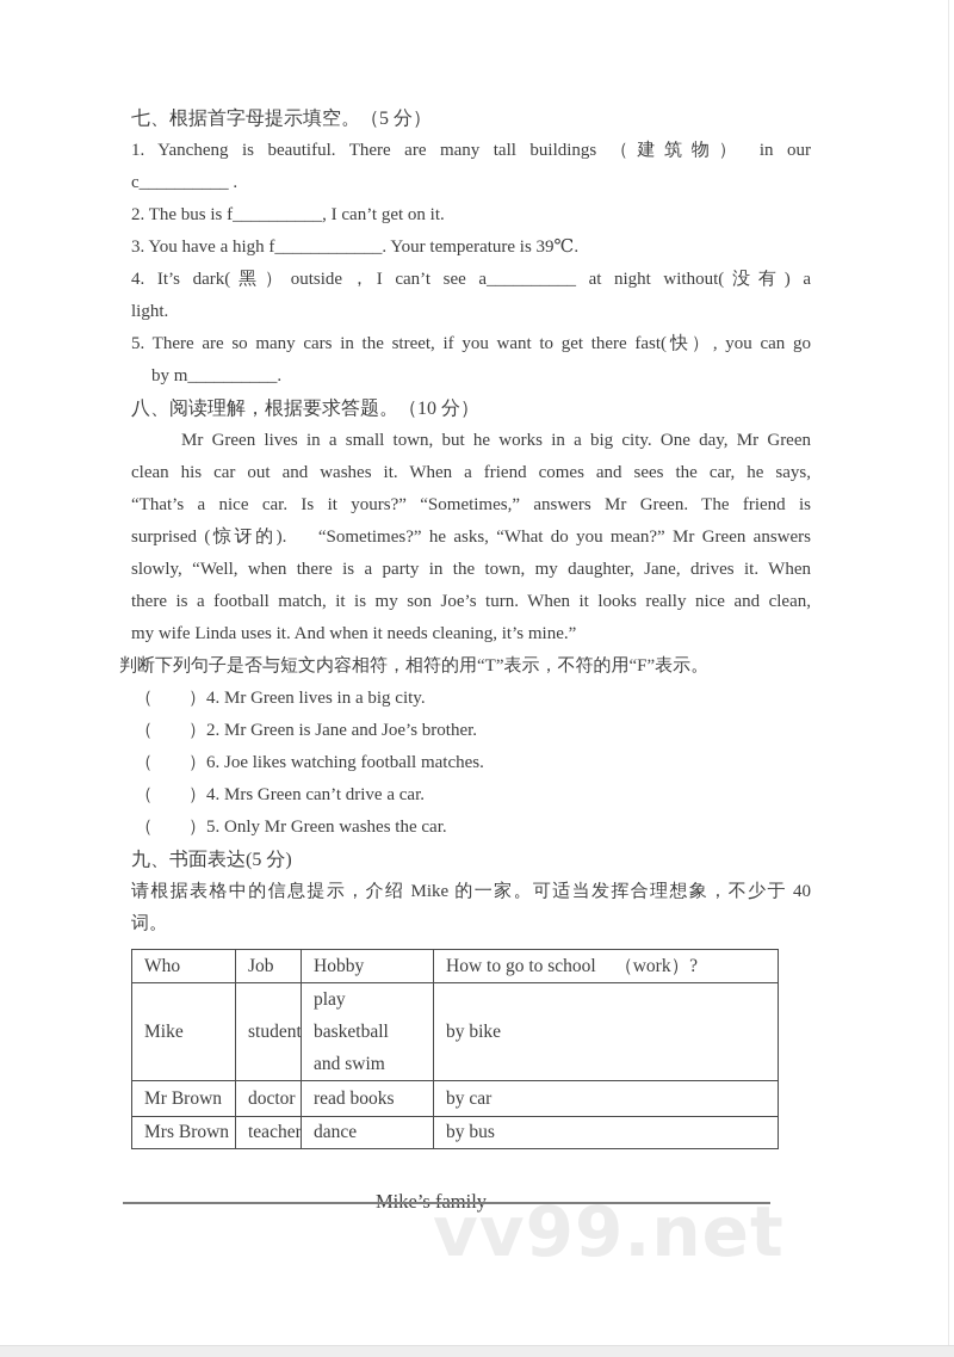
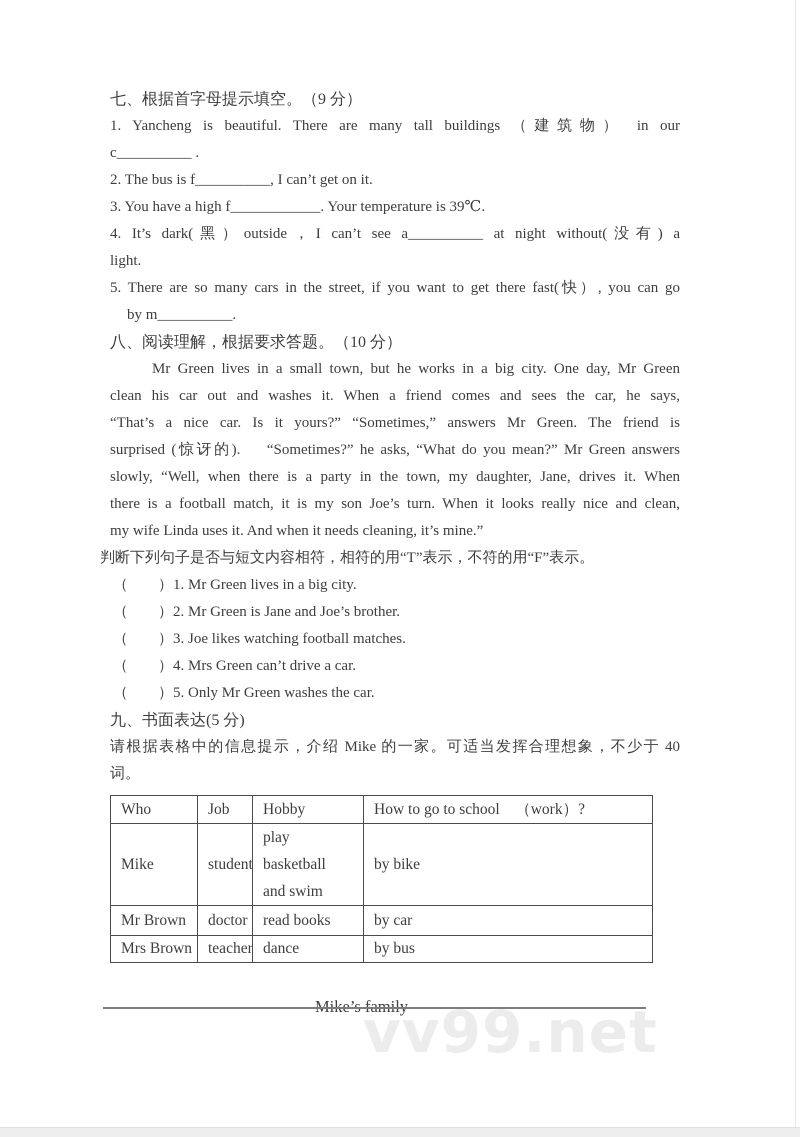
  vv99.net
- 七、根据首字母提示填空。（5 分）
+ 七、根据首字母提示填空。（9 分）
  1. Yancheng is beautiful. There are many tall buildings （建筑物） in our
  c__________ .
  2. The bus is f__________, I can’t get on it.
  3. You have a high f____________. Your temperature is 39℃.
  4. It’s dark(黑）outside，I can’t see a__________ at night without(没有) a
  light.
  5. There are so many cars in the street, if you want to get there fast(快）, you can go
  by m__________.
  八、阅读理解，根据要求答题。（10 分）
  Mr Green lives in a small town, but he works in a big city. One day, Mr Green
  clean his car out and washes it. When a friend comes and sees the car, he says,
  “That’s a nice car. Is it yours?” “Sometimes,” answers Mr Green. The friend is
  surprised (惊讶的). “Sometimes?” he asks, “What do you mean?” Mr Green answers
  slowly, “Well, when there is a party in the town, my daughter, Jane, drives it. When
  there is a football match, it is my son Joe’s turn. When it looks really nice and clean,
  my wife Linda uses it. And when it needs cleaning, it’s mine.”
  判断下列句子是否与短文内容相符，相符的用“T”表示，不符的用“F”表示。
- （ ）4. Mr Green lives in a big city.
+ （ ）1. Mr Green lives in a big city.
  （ ）2. Mr Green is Jane and Joe’s brother.
- （ ）6. Joe likes watching football matches.
+ （ ）3. Joe likes watching football matches.
  （ ）4. Mrs Green can’t drive a car.
  （ ）5. Only Mr Green washes the car.
  九、书面表达(5 分)
  请根据表格中的信息提示，介绍 Mike 的一家。可适当发挥合理想象，不少于 40
  词。
  Who	Job	Hobby	How to go to school （work）?
  Mike	student	play basketball and swim	by bike
  Mr Brown	doctor	read books	by car
  Mrs Brown	teacher	dance	by bus
